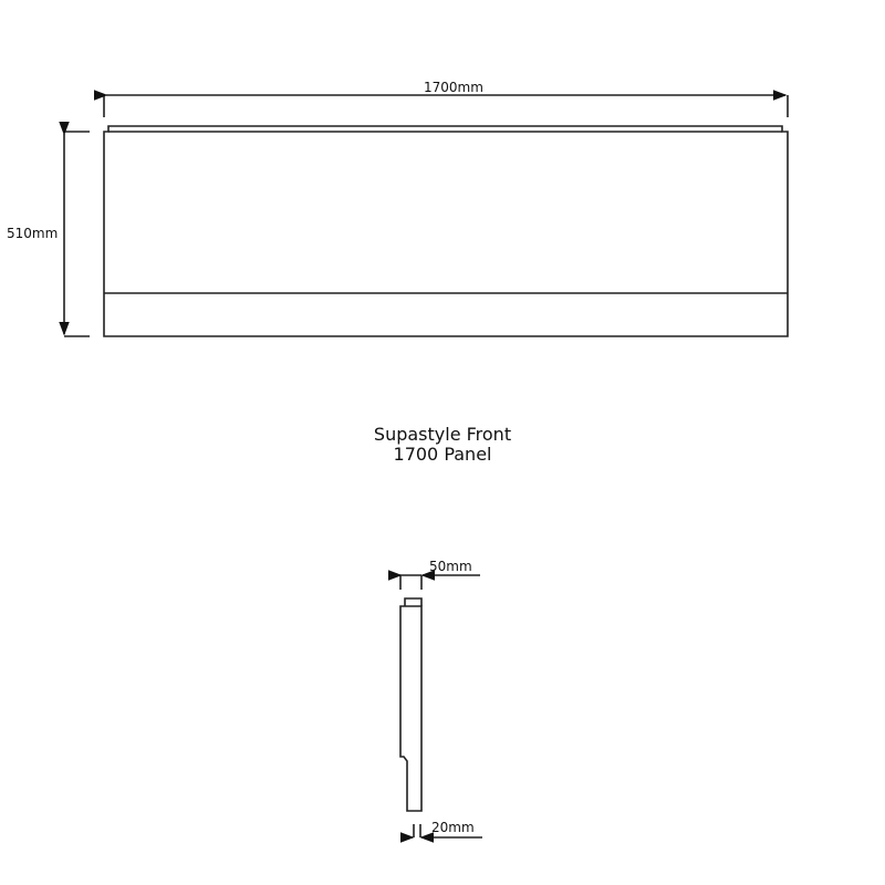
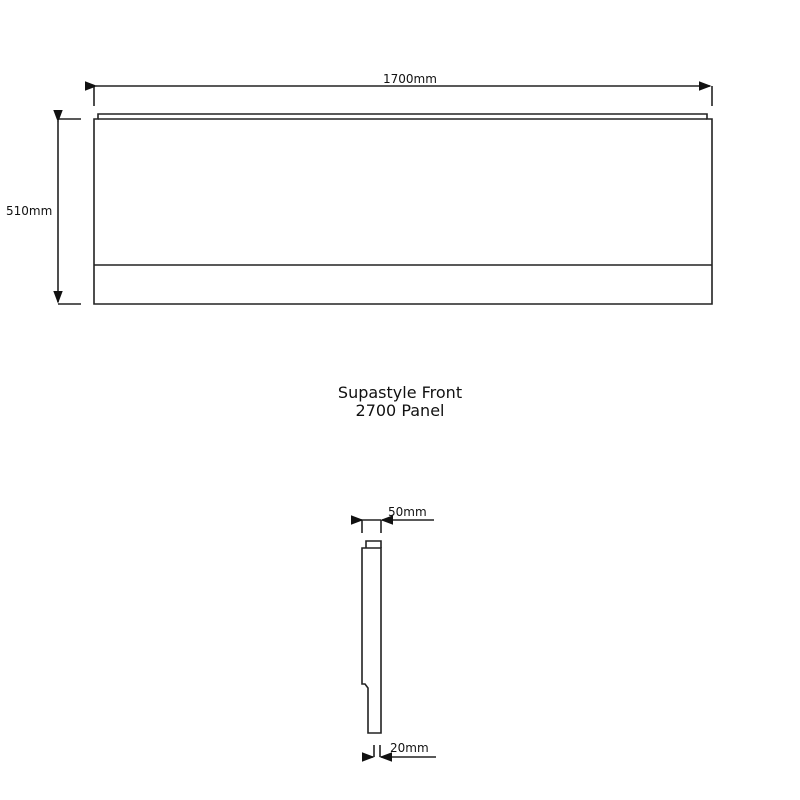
  1700mm
  510mm
  50mm
  20mm
  Supastyle Front
- 1700 Panel
+ 2700 Panel
